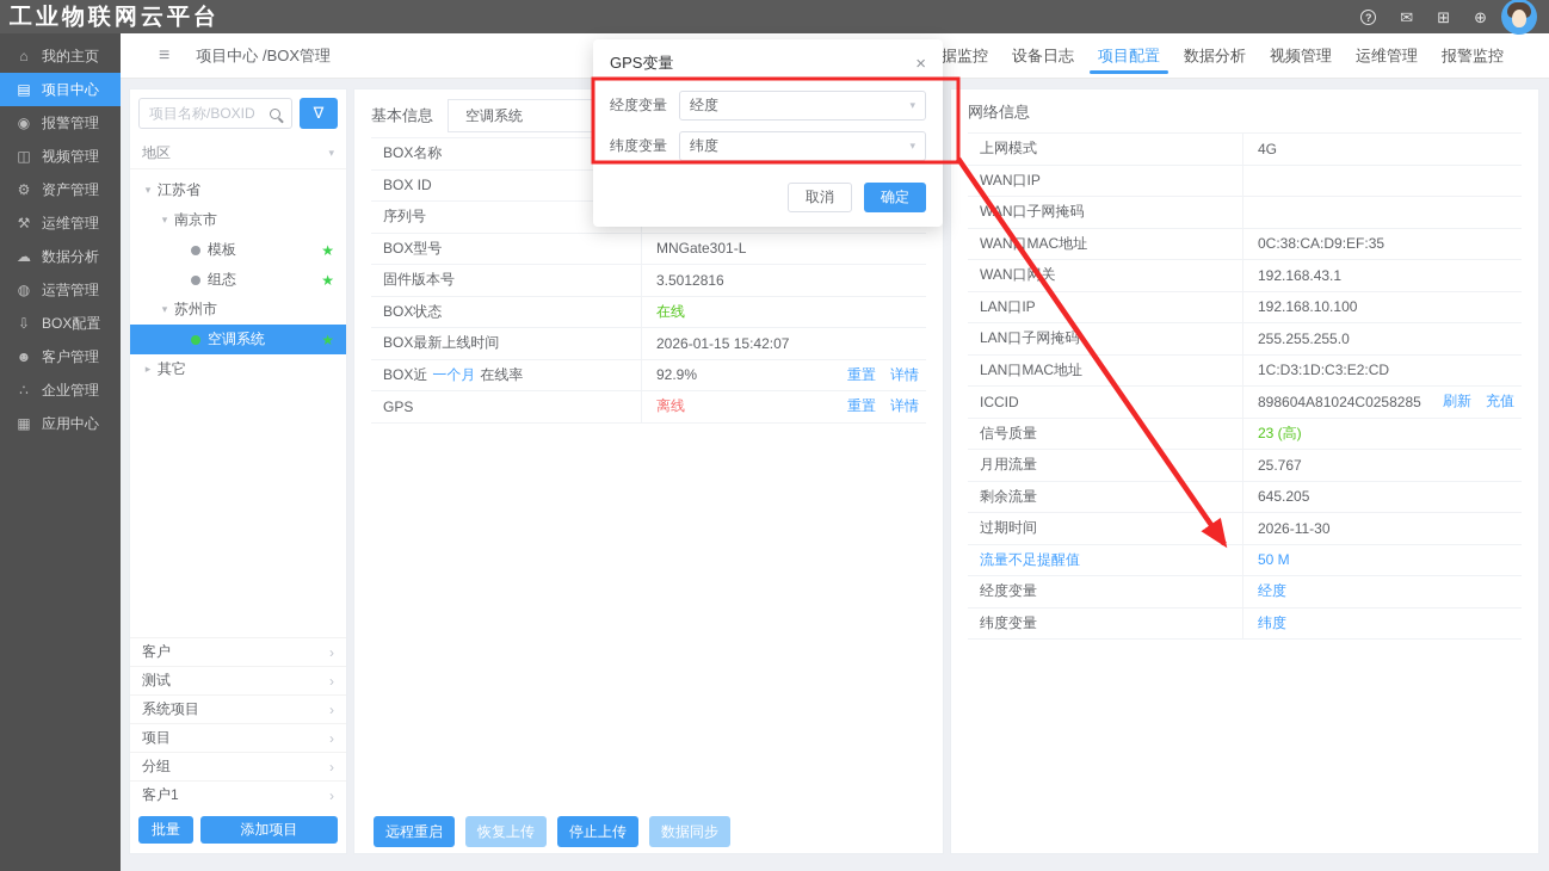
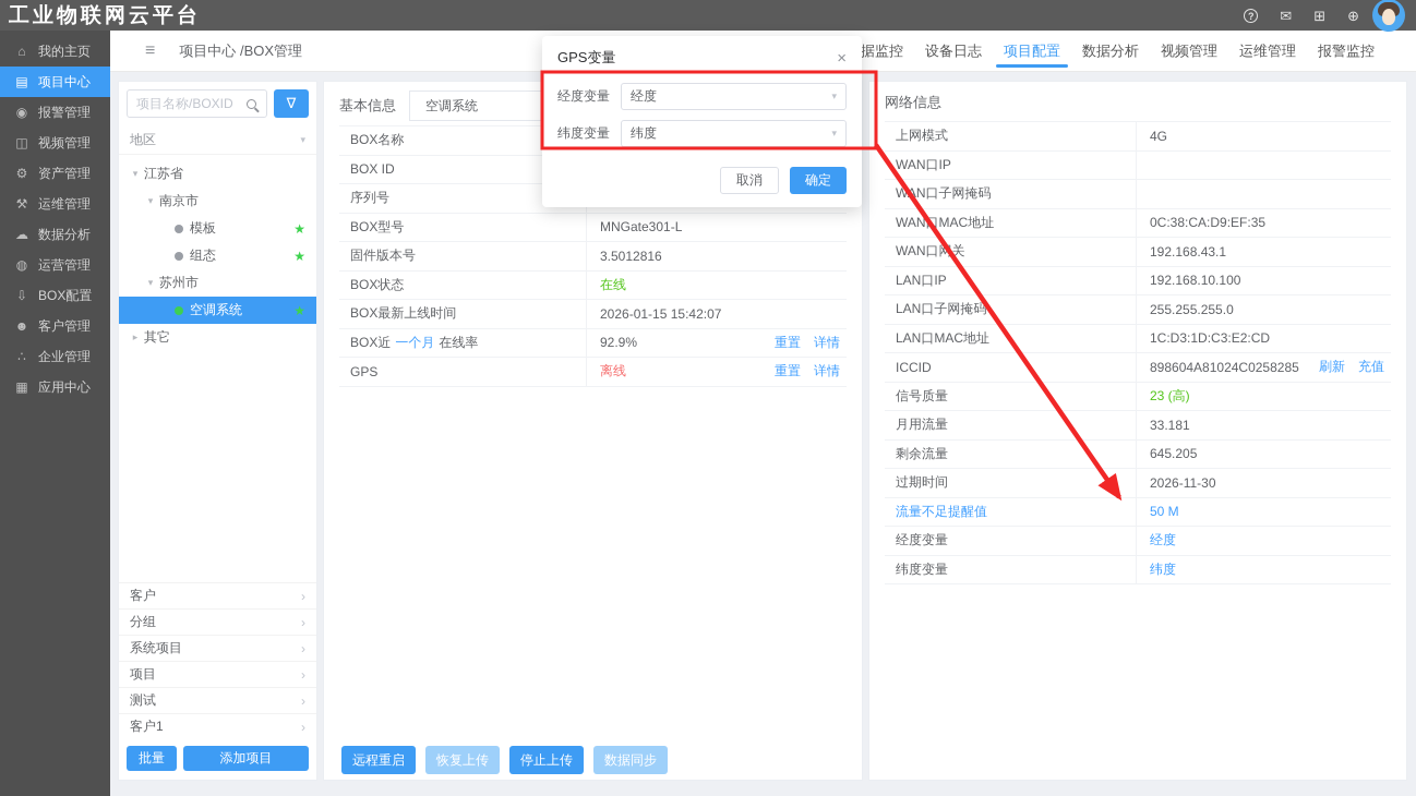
  工业物联网云平台
  ?
  ✉
  ⊞
  ⊕
  ⌂
  我的主页
  ▤
  项目中心
  ◉
  报警管理
  ◫
  视频管理
  ⚙
  资产管理
  ⚒
  运维管理
  ☁
  数据分析
  ◍
  运营管理
  ⇩
  BOX配置
  ☻
  客户管理
  ∴
  企业管理
  ▦
  应用中心
  ≡
  项目中心 /BOX管理
  据监控
  设备日志
  项目配置
  数据分析
  视频管理
  运维管理
  报警监控
  项目名称/BOXID
  ∇
  地区
  ▾
  江苏省
  南京市
  模板
  ★
  组态
  ★
  苏州市
  空调系统
  ★
  其它
  客户
  ›
- 测试
+ 分组
  ›
  系统项目
  ›
  项目
  ›
- 分组
+ 测试
  ›
  客户1
  ›
  批量
  添加项目
  基本信息
  空调系统
  BOX名称
  BOX ID
  序列号
  BOX型号
  MNGate301-L
  固件版本号
  3.5012816
  BOX状态
  在线
  BOX最新上线时间
  2026-01-15 15:42:07
  BOX近
  一个月
  在线率
  92.9%
  重置
  详情
  GPS
  离线
  重置
  详情
  远程重启
  恢复上传
  停止上传
  数据同步
  网络信息
  上网模式
  4G
  WAN口IP
  WN口子网掩码
  WANMAC地址
  0C:38:CA:D9:EF:35
  WAN口网关
  192.168.43.1
  LAN口IP
  192.168.10.100
  LAN口子网掩码
  255.255.255.0
  LAN口MAC地址
  1C:D3:1D:C3:E2:CD
  ICCID
  898604A81024C0258285
  刷新
  充值
  信号质量
  23 (高)
  月用流量
- 25.767
+ 33.181
  剩余流量
  645.205
  过期时间
  2026-11-30
  流量不足提醒值
  50 M
  经度变量
  经度
  纬度变量
  纬度
  GPS变量
  ×
  经度变量
  经度
  ▾
  纬度变量
  纬度
  ▾
  取消
  确定
